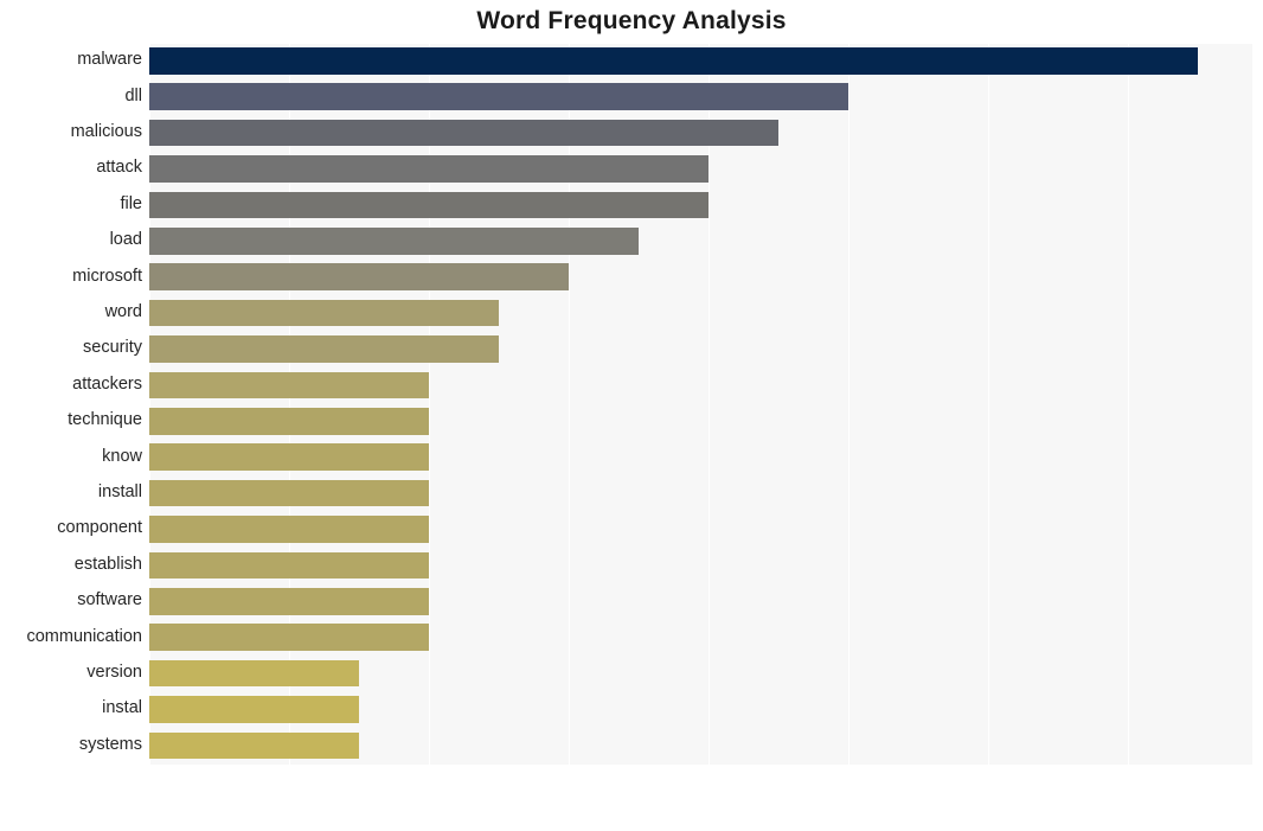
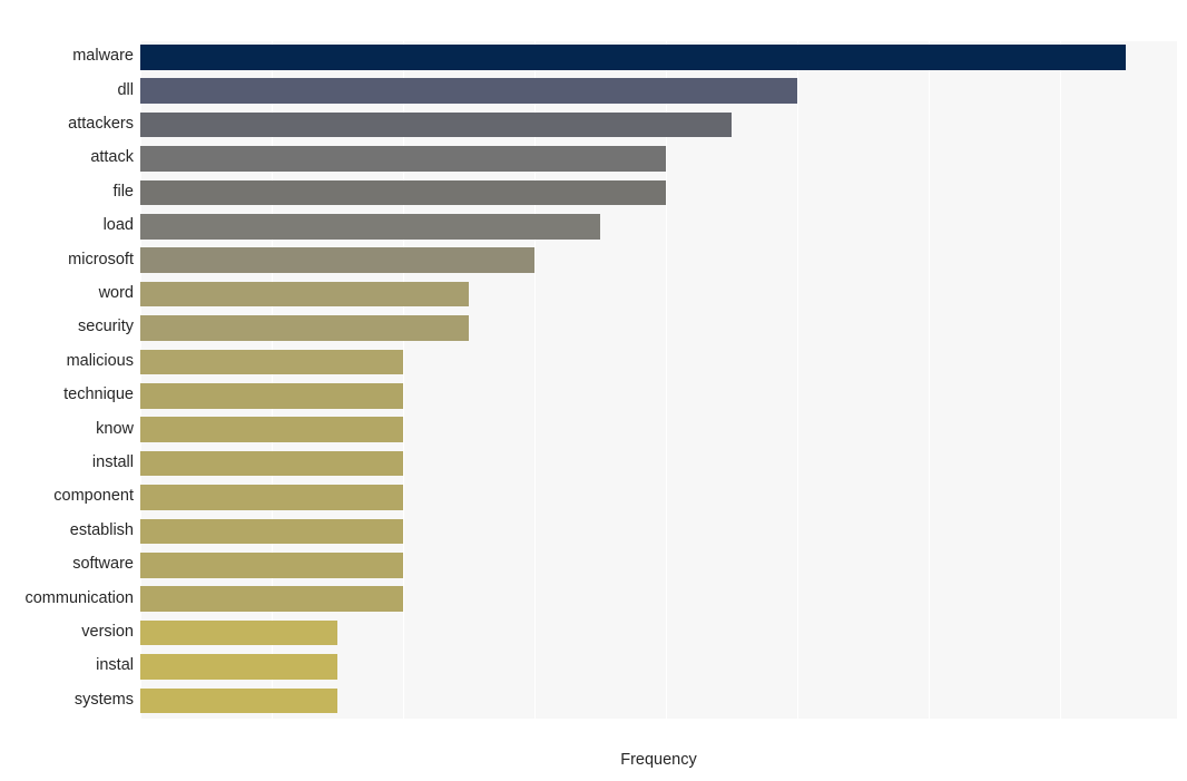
- Word Frequency Analysis
  malware
  dll
- malicious
+ attackers
  attack
  file
  load
  microsoft
  word
  security
- attackers
+ malicious
  technique
  know
  install
  component
  establish
  software
  communication
  version
  instal
  systems
+ Frequency
